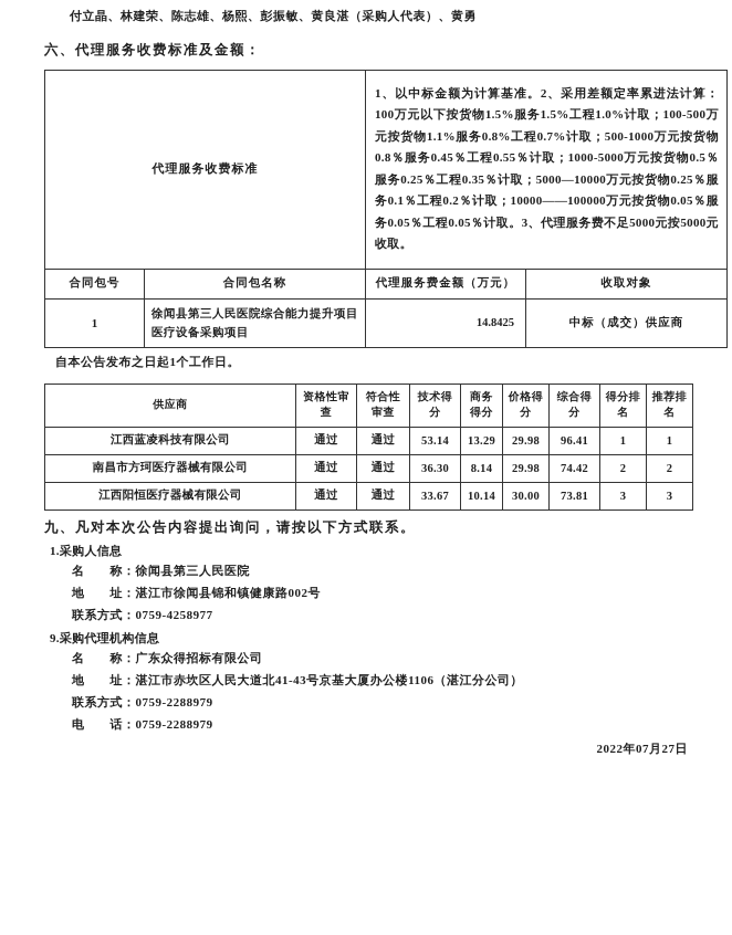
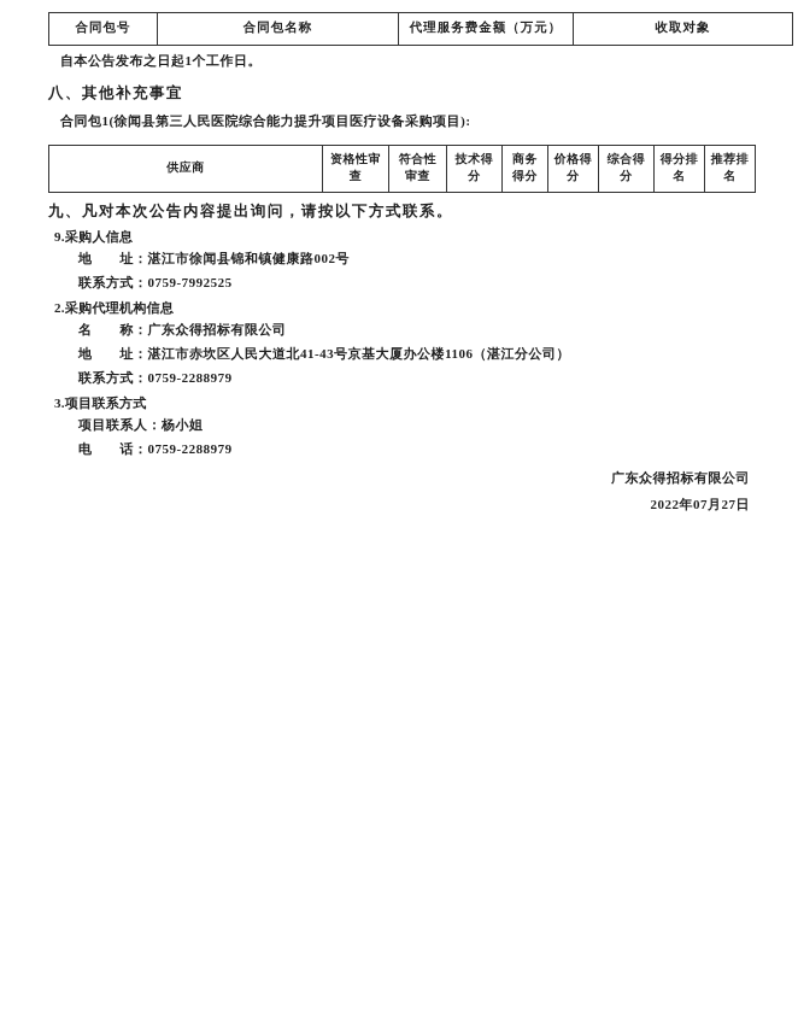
- 付立晶、林建荣、陈志雄、杨熙、彭振敏、黄良湛（采购人代表）、黄勇
- 六、代理服务收费标准及金额：
- 代理服务收费标准	1、以中标金额为计算基准。2、采用差额定率累进法计算：100万元以下按货物1.5%服务1.5%工程1.0%计取；100-500万元按货物1.1%服务0.8%工程0.7%计取；500-1000万元按货物0.8％服务0.45％工程0.55％计取；1000-5000万元按货物0.5％服务0.25％工程0.35％计取；5000—10000万元按货物0.25％服务0.1％工程0.2％计取；10000——100000万元按货物0.05％服务0.05％工程0.05％计取。3、代理服务费不足5000元按5000元收取。
  合同包号	合同包名称	代理服务费金额（万元）	收取对象
- 1	徐闻县第三人民医院综合能力提升项目医疗设备采购项目	14.8425	中标（成交）供应商
  自本公告发布之日起1个工作日。
+ 八、其他补充事宜
+ 合同包1(徐闻县第三人民医院综合能力提升项目医疗设备采购项目):
  供应商	资格性审查	符合性审查	技术得分	商务得分	价格得分	综合得分	得分排名	推荐排名
- 江西蓝凌科技有限公司	通过	通过	53.14	13.29	29.98	96.41	1	1
- 南昌市方珂医疗器械有限公司	通过	通过	36.30	8.14	29.98	74.42	2	2
- 江西阳恒医疗器械有限公司	通过	通过	33.67	10.14	30.00	73.81	3	3
  九、凡对本次公告内容提出询问，请按以下方式联系。
- 1.采购人信息
+ 9.采购人信息
- 名 称：徐闻县第三人民医院
  地 址：湛江市徐闻县锦和镇健康路002号
- 联系方式：0759-4258977
+ 联系方式：0759-7992525
- 9.采购代理机构信息
+ 2.采购代理机构信息
  名 称：广东众得招标有限公司
  地 址：湛江市赤坎区人民大道北41-43号京基大厦办公楼1106（湛江分公司）
  联系方式：0759-2288979
+ 3.项目联系方式
+ 项目联系人：杨小姐
  电 话：0759-2288979
+ 广东众得招标有限公司
  2022年07月27日
